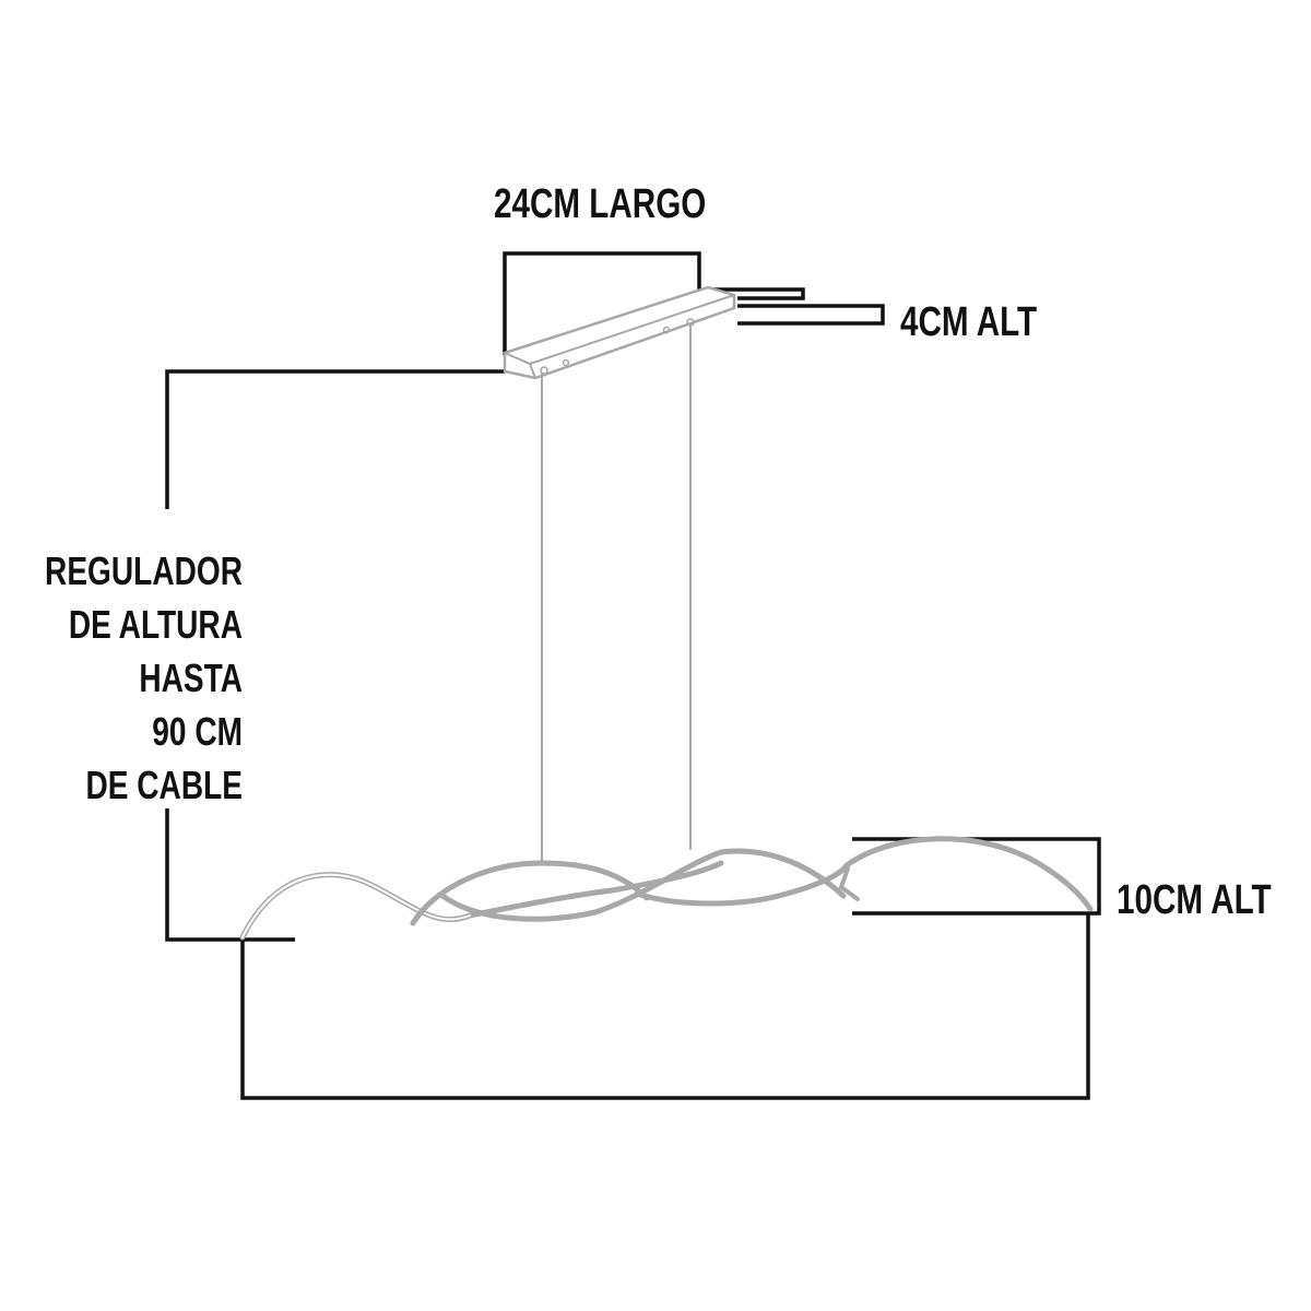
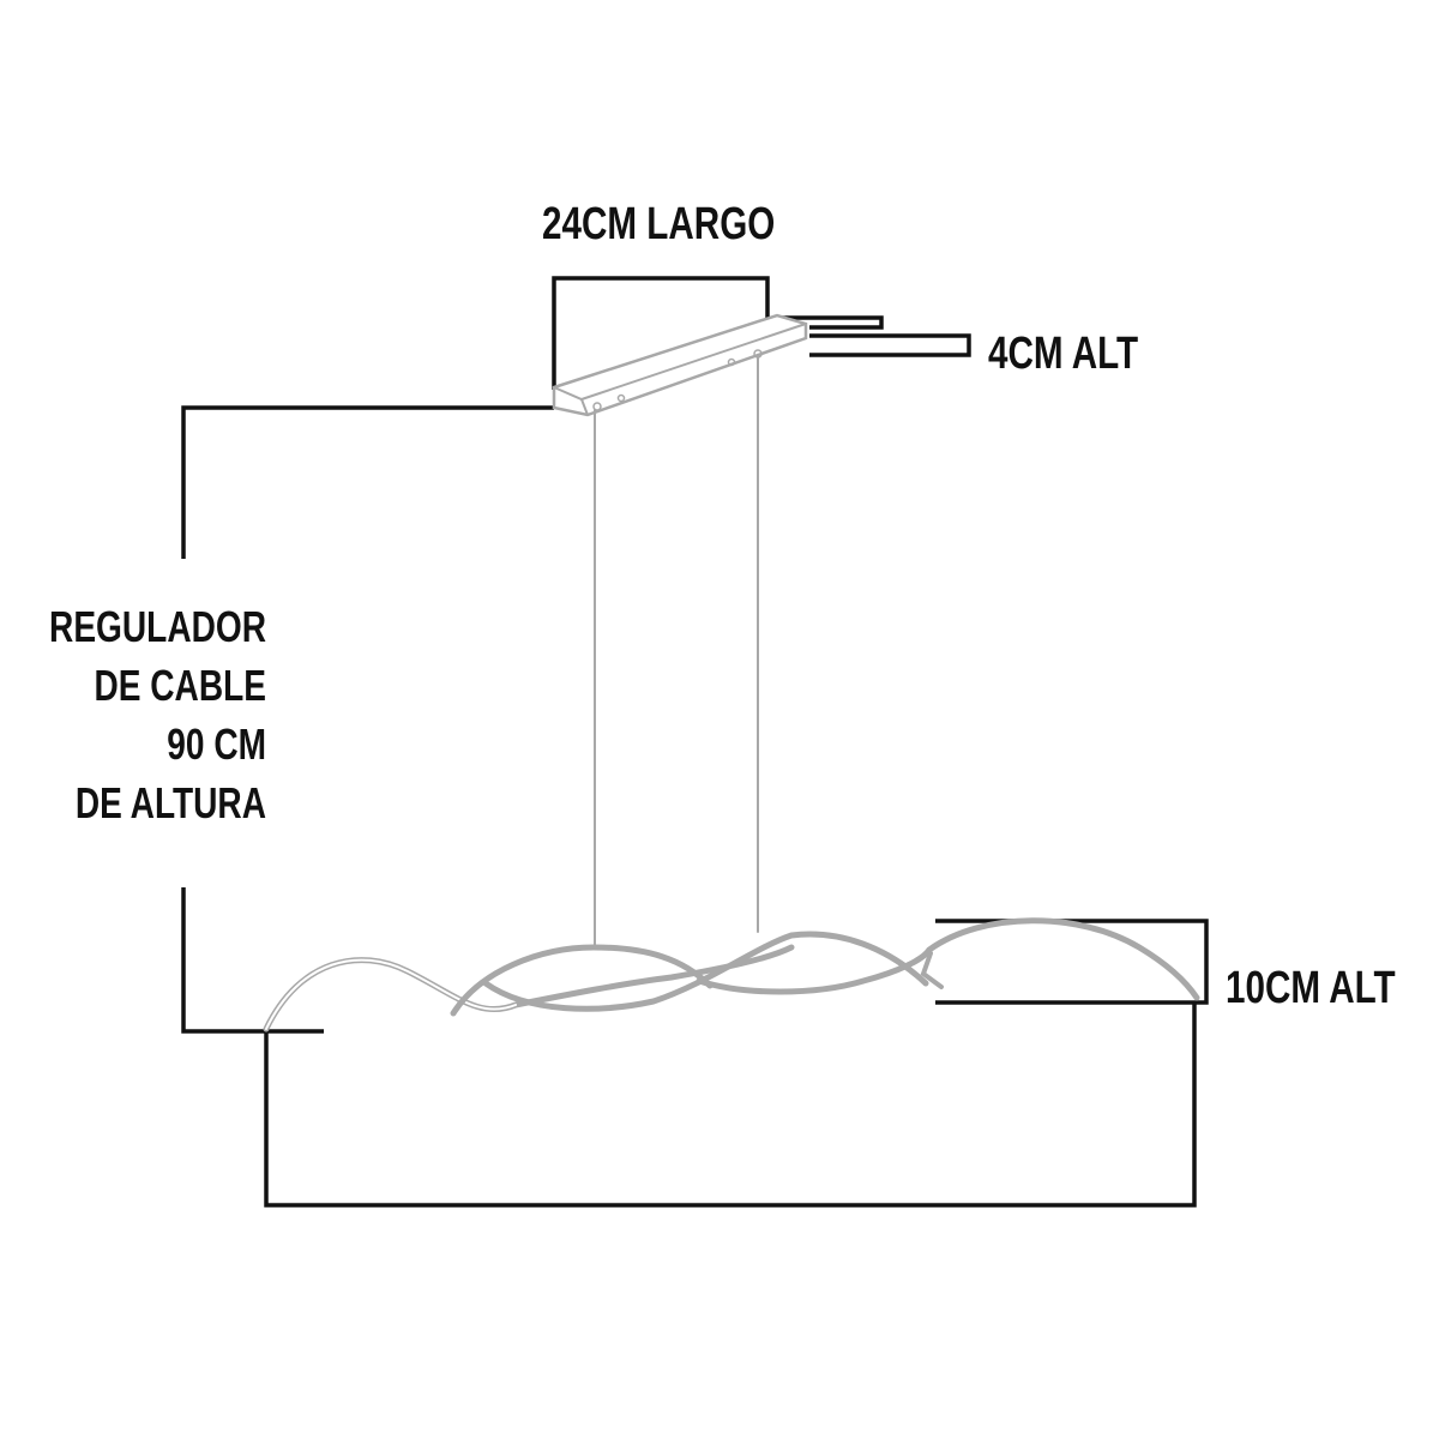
  24CM LARGO
  4CM ALT
  REGULADOR
- DE ALTURA
+ DE CABLE
- HASTA
  90 CM
- DE CABLE
+ DE ALTURA
  10CM ALT
